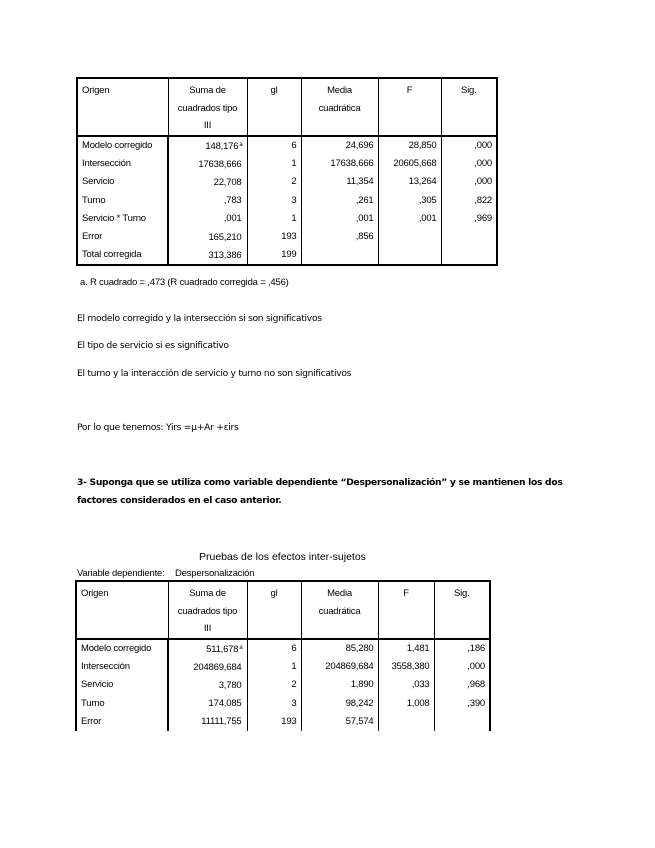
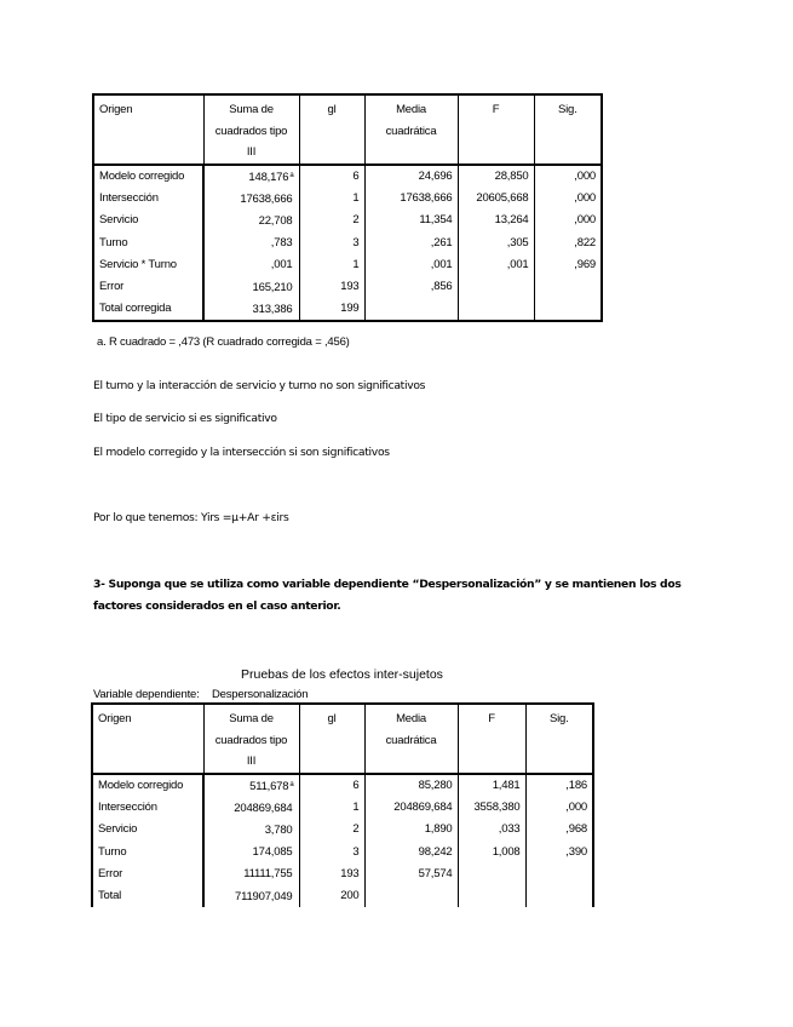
  Origen	Suma de cuadrados tipo III	gl	Media cuadrática	F	Sig.
  Modelo corregido	148,176	6	24,696	28,850	,000
  Intersección	17638,666	1	17638,666	20605,668	,000
  Servicio	22,708	2	11,354	13,264	,000
  Turno	,783	3	,261	,305	,822
  Servicio * Turno	,001	1	,001	,001	,969
  Error	165,210	193	,856
  Total corregida	313,386	199
  a. R cuadrado = ,473 (R cuadrado corregida = ,456)
- El modelo corregido y la intersección si son significativos
+ El turno y la interacción de servicio y turno no son significativos
  El tipo de servicio si es significativo
- El turno y la interacción de servicio y turno no son significativos
+ El modelo corregido y la intersección si son significativos
  Por lo que tenemos: Yirs =μ+Ar +εirs
  3- Suponga que se utiliza como variable dependiente “Despersonalización” y se mantienen los dos
  factores considerados en el caso anterior.
  Pruebas de los efectos inter-sujetos
  Variable dependiente: Despersonalización
  Origen	Suma de cuadrados tipo III	gl	Media cuadrática	F	Sig.
  Modelo corregido	511,678	6	85,280	1,481	,186
  Intersección	204869,684	1	204869,684	3558,380	,000
  Servicio	3,780	2	1,890	,033	,968
  Turno	174,085	3	98,242	1,008	,390
  Error	11111,755	193	57,574
+ Total	711907,049	200
